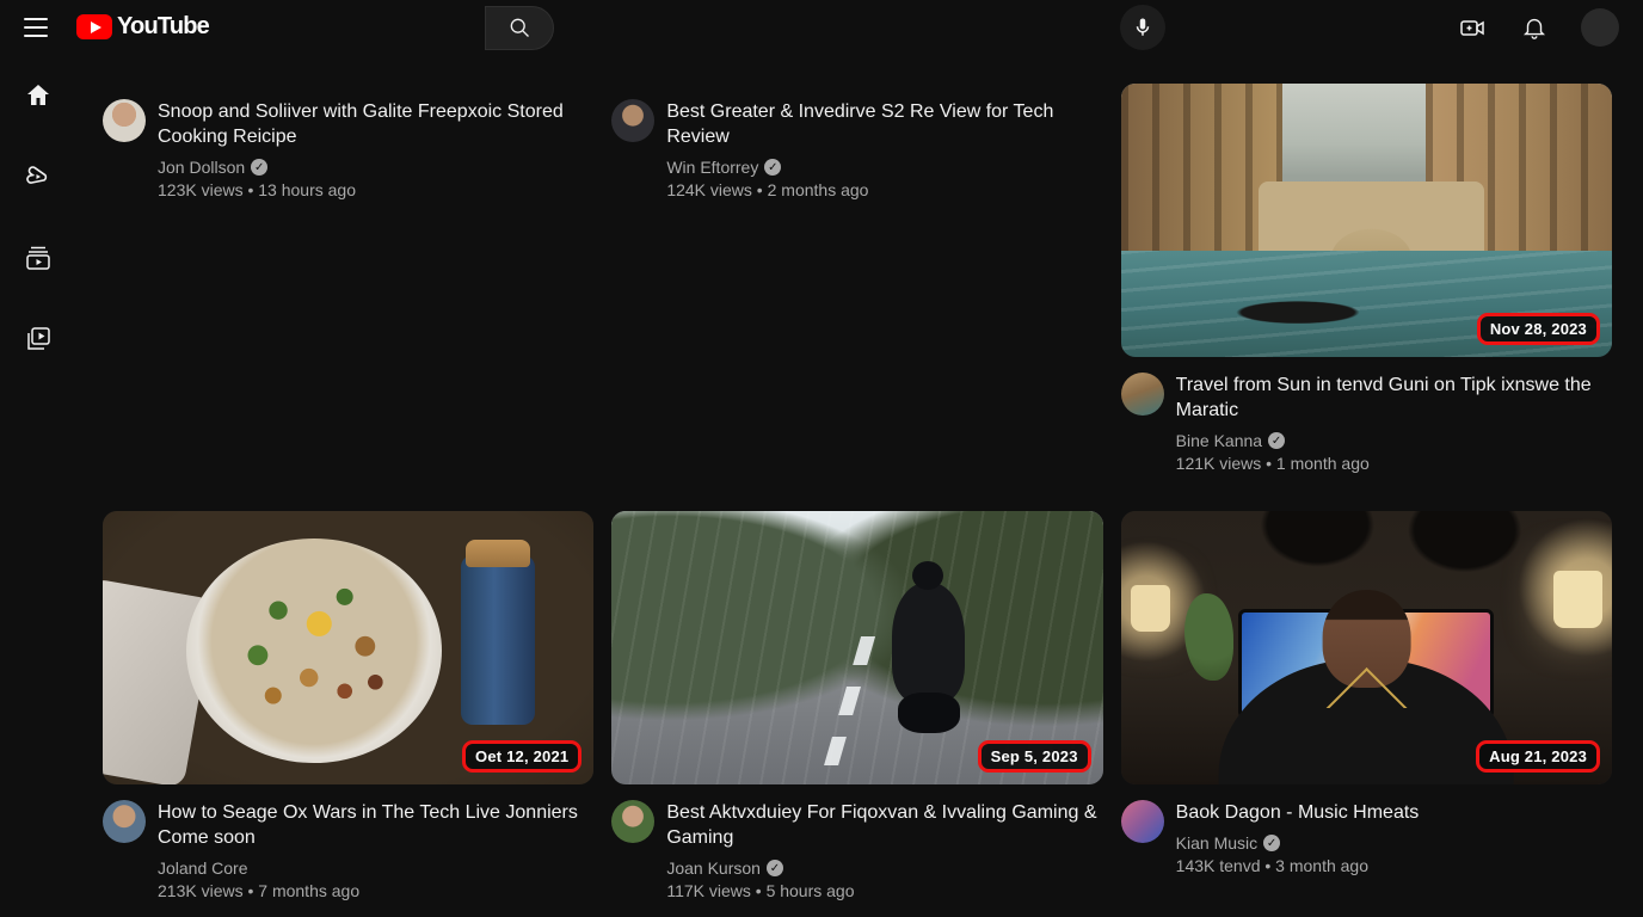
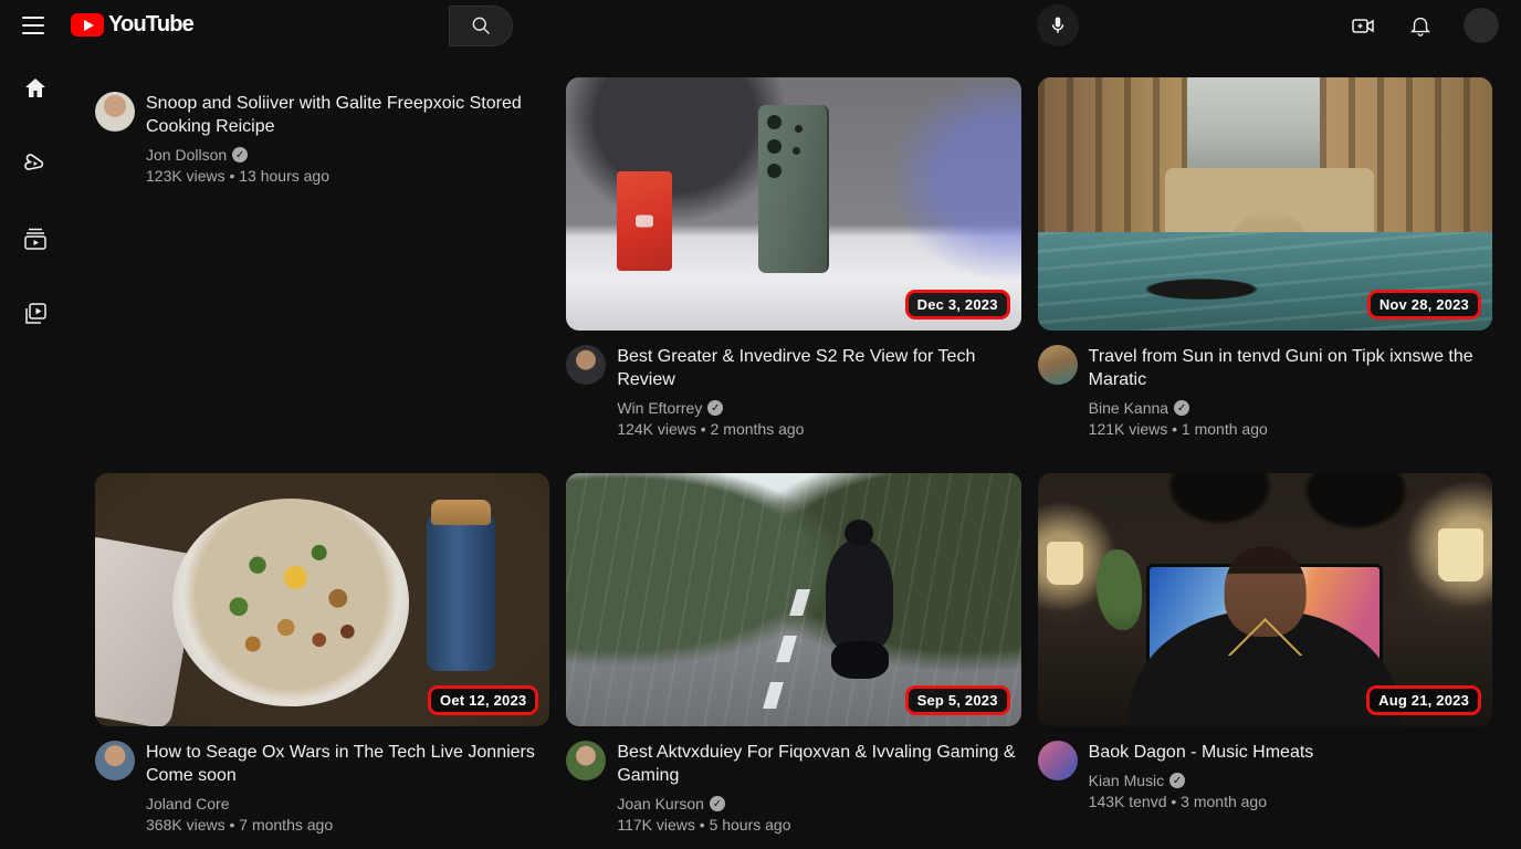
  YouTube
  Snoop and Soliiver with Galite Freepxoic Stored Cooking Reicipe
  Jon Dollson
  ✓
  123K views • 13 hours ago
+ Dec 3, 2023
  Best Greater & Invedirve S2 Re View for Tech Review
  Win Eftorrey
  ✓
  124K views • 2 months ago
  Nov 28, 2023
  Travel from Sun in tenvd Guni on Tipk ixnswe the Maratic
  Bine Kanna
  ✓
  121K views • 1 month ago
- Oet 12, 2021
+ Oet 12, 2023
  How to Seage Ox Wars in The Tech Live Jonniers Come soon
  Joland Core
- 213K views • 7 months ago
+ 368K views • 7 months ago
  Sep 5, 2023
  Best Aktvxduiey For Fiqoxvan & Ivvaling Gaming & Gaming
  Joan Kurson
  ✓
  117K views • 5 hours ago
  Aug 21, 2023
  Baok Dagon - Music Hmeats
  Kian Music
  ✓
  143K tenvd • 3 month ago
